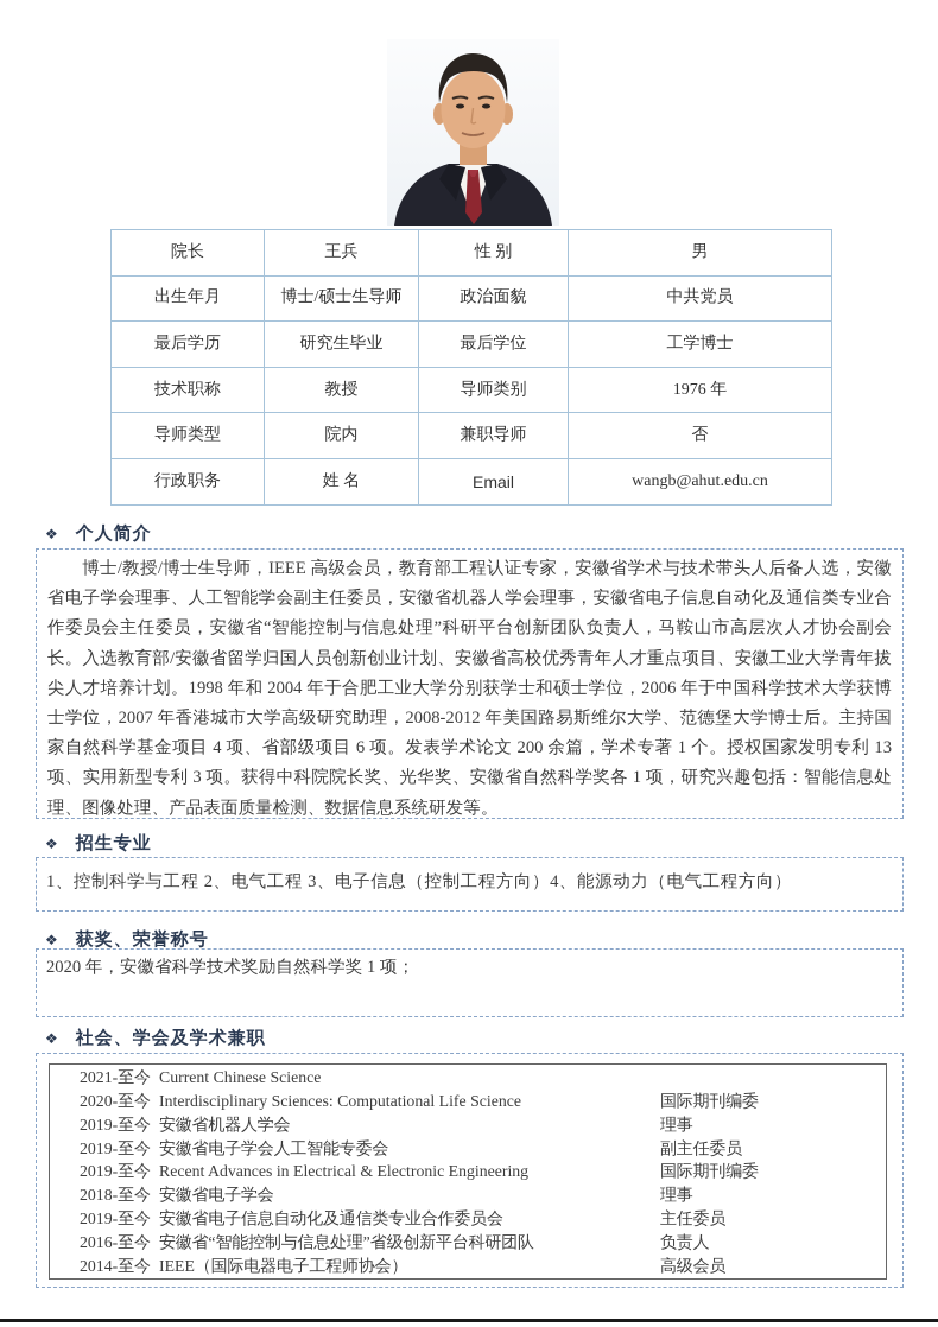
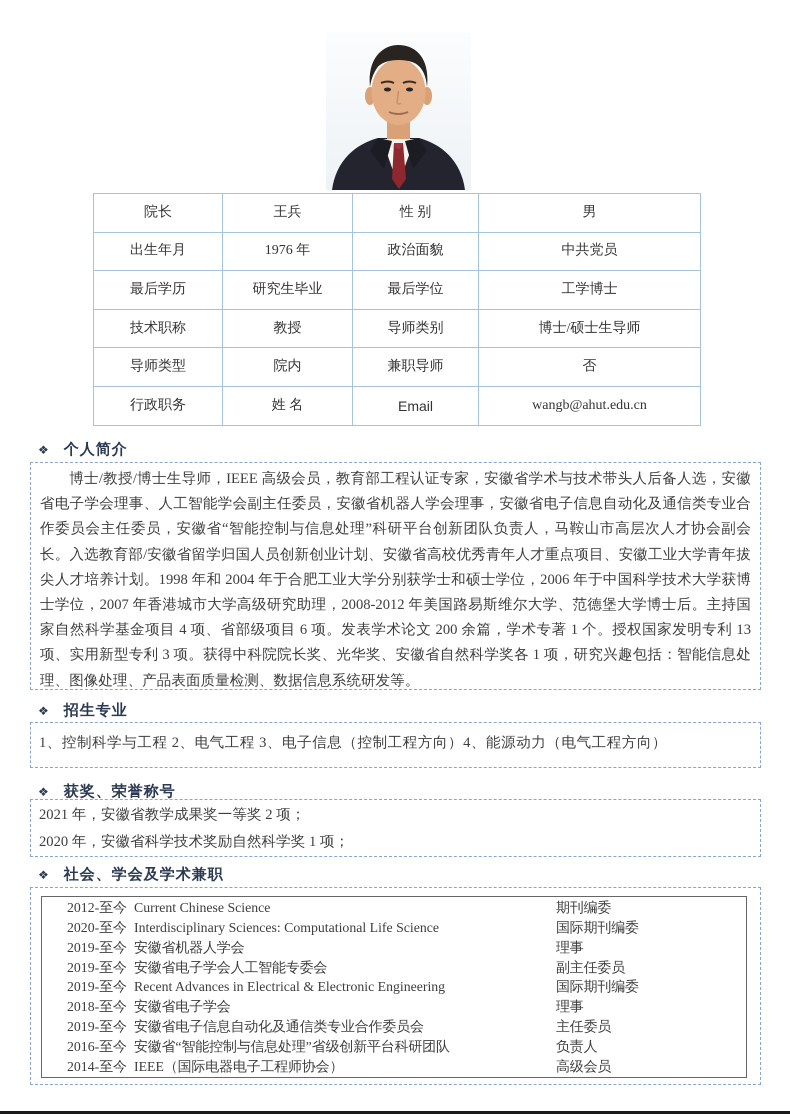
  院长	王兵	性 别	男
- 出生年月	博士/硕士生导师	政治面貌	中共党员
+ 出生年月	1976 年	政治面貌	中共党员
  最后学历	研究生毕业	最后学位	工学博士
- 技术职称	教授	导师类别	1976 年
+ 技术职称	教授	导师类别	博士/硕士生导师
  导师类型	院内	兼职导师	否
  行政职务	姓 名	Email	wangb@ahut.edu.cn
  ❖
  个人简介
  博士/教授/博士生导师，IEEE 高级会员，教育部工程认证专家，安徽省学术与技术带头人后备人选，安徽省电子学会理事、人工智能学会副主任委员，安徽省机器人学会理事，安徽省电子信息自动化及通信类专业合作委员会主任委员，安徽省“智能控制与信息处理”科研平台创新团队负责人，马鞍山市高层次人才协会副会长。入选教育部/安徽省留学归国人员创新创业计划、安徽省高校优秀青年人才重点项目、安徽工业大学青年拔尖人才培养计划。1998 年和 2004 年于合肥工业大学分别获学士和硕士学位，2006 年于中国科学技术大学获博士学位，2007 年香港城市大学高级研究助理，2008-2012 年美国路易斯维尔大学、范德堡大学博士后。主持国家自然科学基金项目 4 项、省部级项目 6 项。发表学术论文 200 余篇，学术专著 1 个。授权国家发明专利 13 项、实用新型专利 3 项。获得中科院院长奖、光华奖、安徽省自然科学奖各 1 项，研究兴趣包括：智能信息处理、图像处理、产品表面质量检测、数据信息系统研发等。
  ❖
  招生专业
  1、控制科学与工程 2、电气工程 3、电子信息（控制工程方向）4、能源动力（电气工程方向）
  ❖
  获奖、荣誉称号
+ 2021 年，安徽省教学成果奖一等奖 2 项；
  2020 年，安徽省科学技术奖励自然科学奖 1 项；
  ❖
  社会、学会及学术兼职
- 2021-至今
+ 2012-至今
  Current Chinese Science
+ 期刊编委
  2020-至今
  Interdisciplinary Sciences: Computational Life Science
  国际期刊编委
  2019-至今
  安徽省机器人学会
  理事
  2019-至今
  安徽省电子学会人工智能专委会
  副主任委员
  2019-至今
  Recent Advances in Electrical & Electronic Engineering
  国际期刊编委
  2018-至今
  安徽省电子学会
  理事
  2019-至今
  安徽省电子信息自动化及通信类专业合作委员会
  主任委员
  2016-至今
  安徽省“智能控制与信息处理”省级创新平台科研团队
  负责人
  2014-至今
  IEEE（国际电器电子工程师协会）
  高级会员
